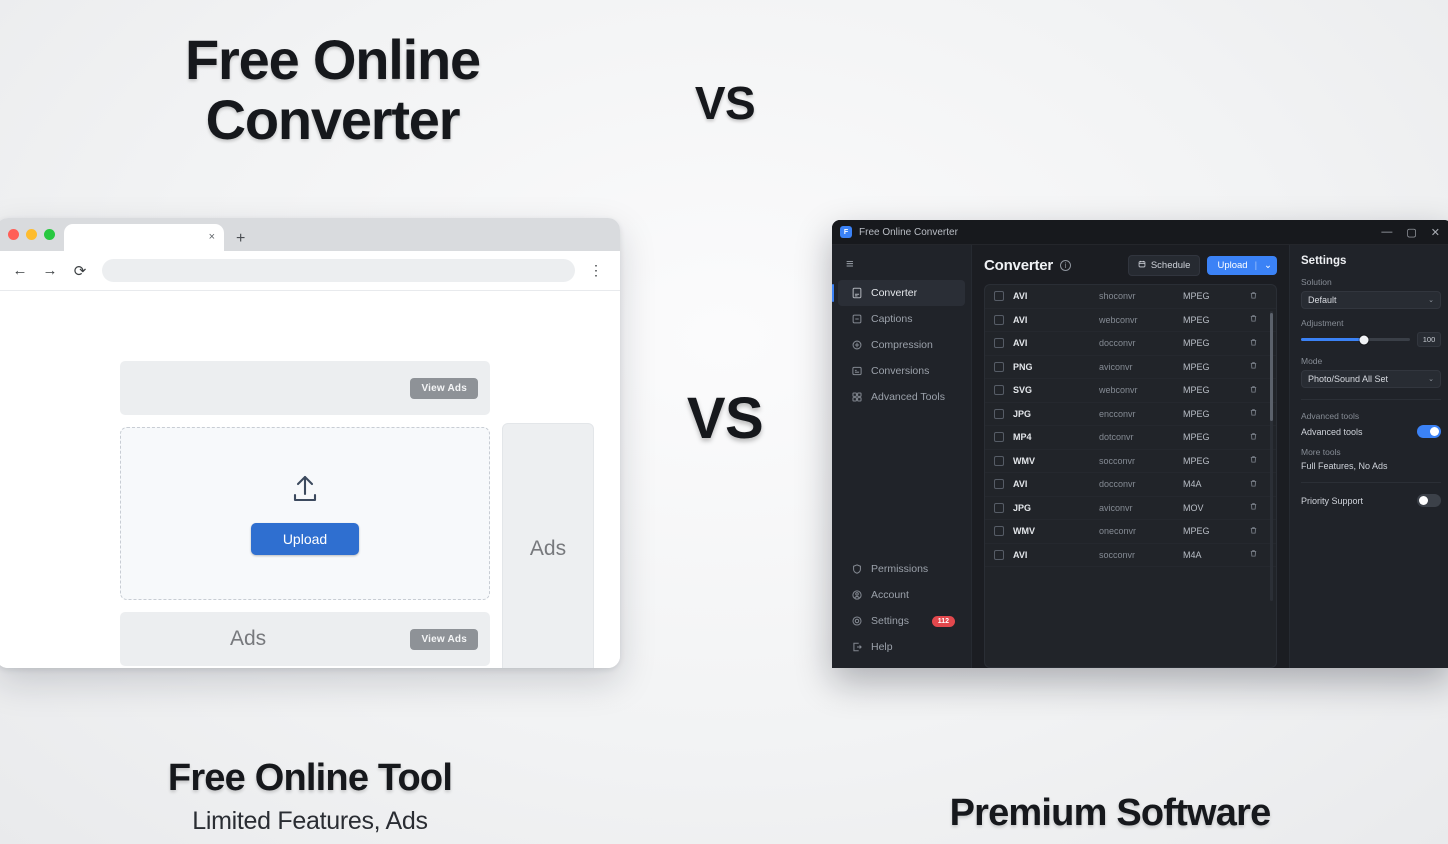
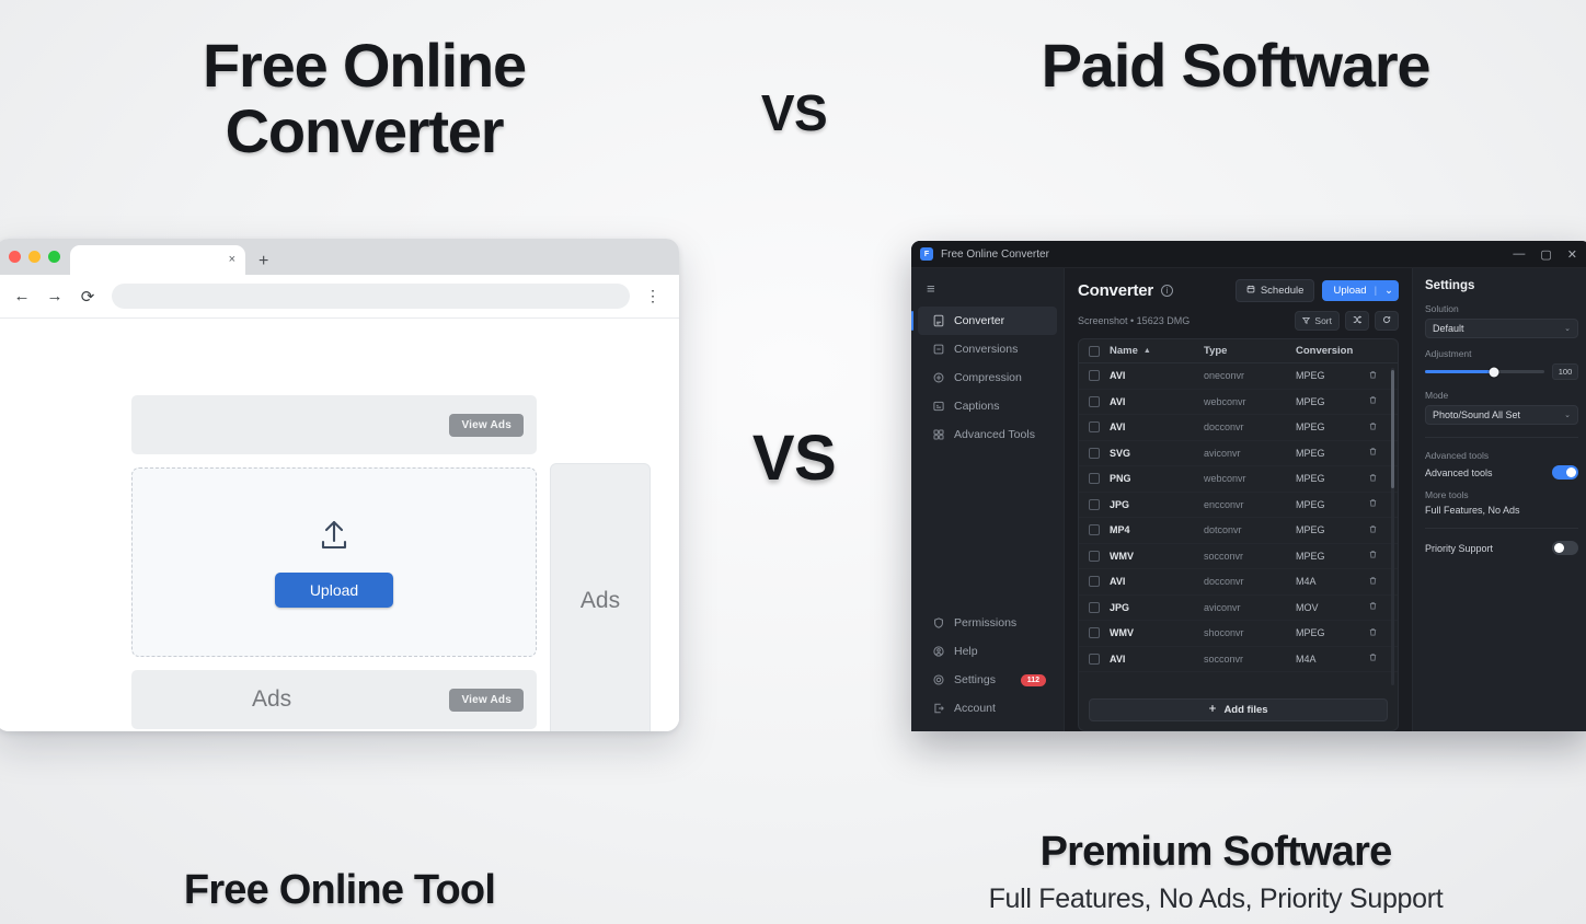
  Free Online Converter
  VS
+ Paid Software
  VS
  ×
  +
  ←
  →
  ⟳
  ⋮
  View Ads
  Upload
  Ads
  View Ads
  Ads
  Free Online Converter
  —
  ▢
  ✕
  ≡
  Converter
- Captions
+ Conversions
  Compression
- Conversions
+ Captions
  Advanced Tools
  Permissions
- Account
+ Help
  Settings
- Help
+ Account
  Converter
  i
  Schedule
  Upload
  |
  ⌄
+ Screenshot • 15623 DMG
+ Sort
+ Name
+ Type
+ Conversion
  AVI
- shoconvr
+ oneconvr
  MPEG
  AVI
  webconvr
  MPEG
  AVI
  docconvr
  MPEG
- PNG
+ SVG
  aviconvr
  MPEG
- SVG
+ PNG
  webconvr
  MPEG
  JPG
  encconvr
  MPEG
  MP4
  dotconvr
  MPEG
  WMV
  socconvr
  MPEG
  AVI
  docconvr
  M4A
  JPG
  aviconvr
  MOV
  WMV
- oneconvr
+ shoconvr
  MPEG
  AVI
  socconvr
  M4A
+ Add files
  Settings
  Solution
  Default
  Adjustment
  100
  Mode
  Photo/Sound All Set
  Advanced tools
  Advanced tools
  More tools
  Full Features, No Ads
  Priority Support
  Free Online Tool
- Limited Features, Ads
  Premium Software
+ Full Features, No Ads, Priority Support
